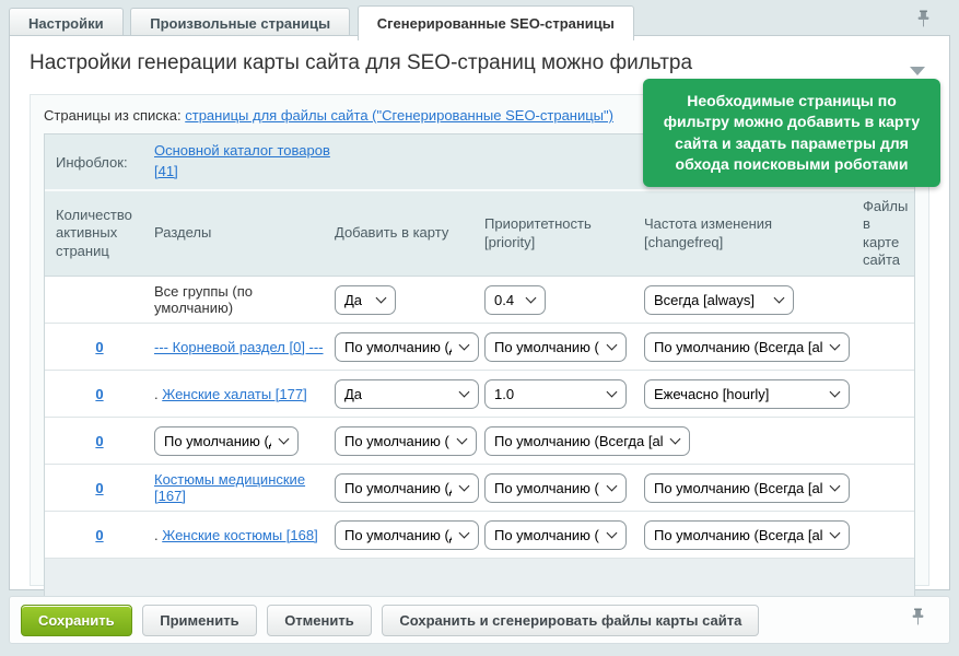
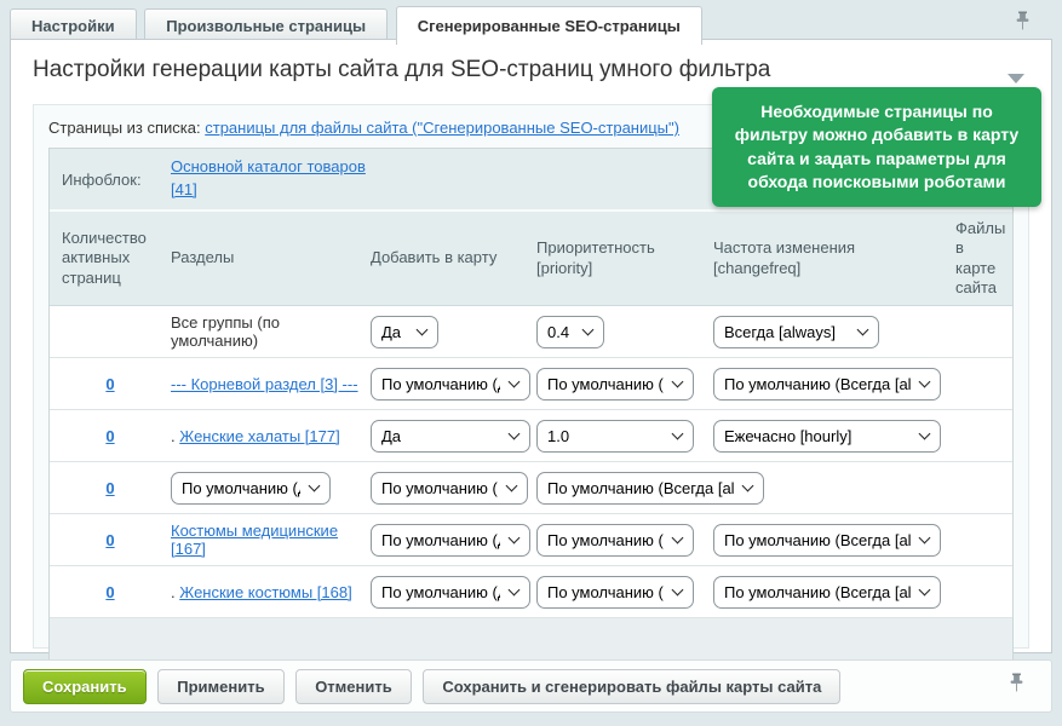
  Настройки Произвольные страницы Сгенерированные SEO-страницы
- Настройки генерации карты сайта для SEO-страниц можно фильтра
+ Настройки генерации карты сайта для SEO-страниц умного фильтра
  Страницы из списка: страницы для файлы сайта ("Сгенерированные SEO-страницы")
  Инфоблок:
  Основной каталог товаров [41]
  Количество активных страниц
  Разделы
  Добавить в карту
  Приоритетность [priority]
  Частота изменения [changefreq]
  Файлы в карте сайта
  Все группы (по умолчанию)
  Да
  0.4
  Всегда [always]
  0
- --- Корневой раздел [0] ---
+ --- Корневой раздел [3] ---
  По умолчанию (
  По умолчанию (
  По умолчанию (Всегда [al
  0
  . Женские халаты [177]
  Да
  1.0
  Ежечасно [hourly]
  0
  По умолчанию (
  По умолчанию (
  По умолчанию (Всегда [al
  0
  Костюмы медицинские [167]
  По умолчанию (
  По умолчанию (
  По умолчанию (Всегда [al
  0
  . Женские костюмы [168]
  По умолчанию (
  По умолчанию (
  По умолчанию (Всегда [al
  Необходимые страницы по фильтру можно добавить в карту сайта и задать параметры для обхода поисковыми роботами
  Сохранить Применить Отменить Сохранить и сгенерировать файлы карты сайта
